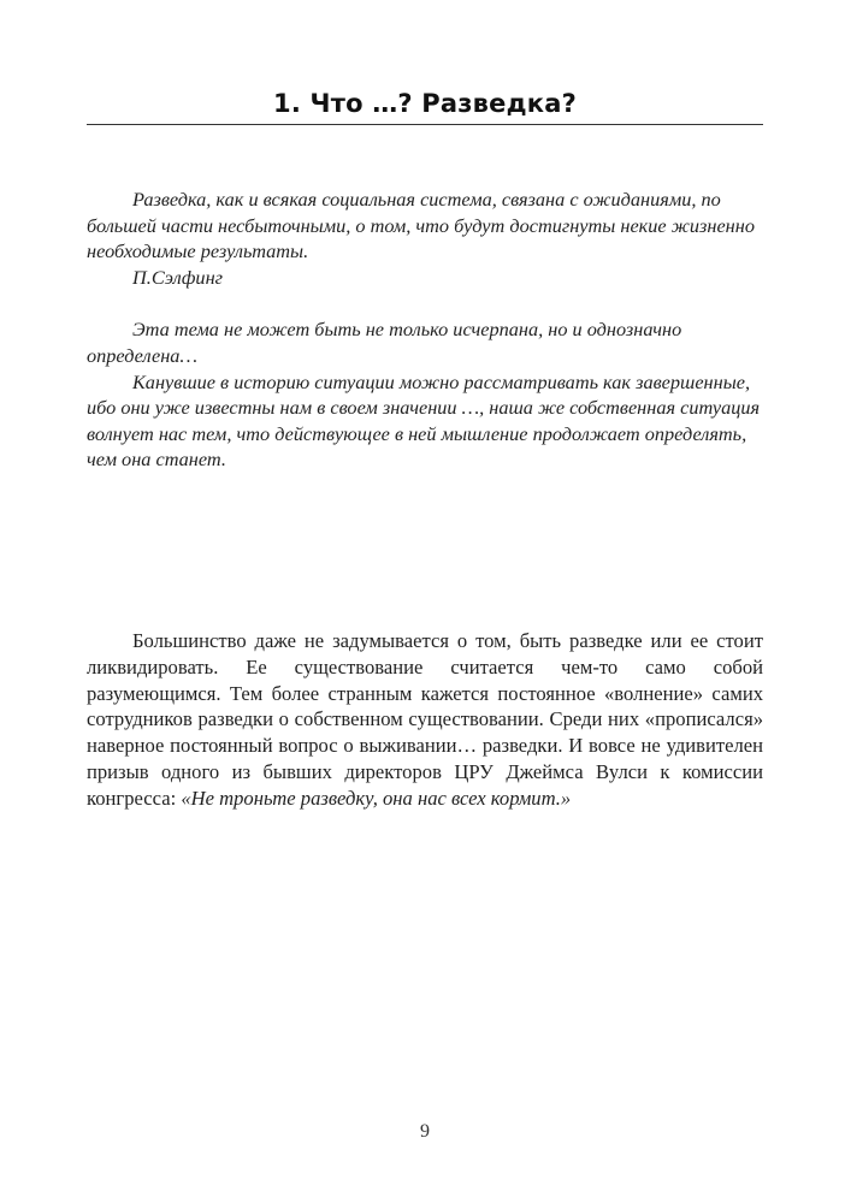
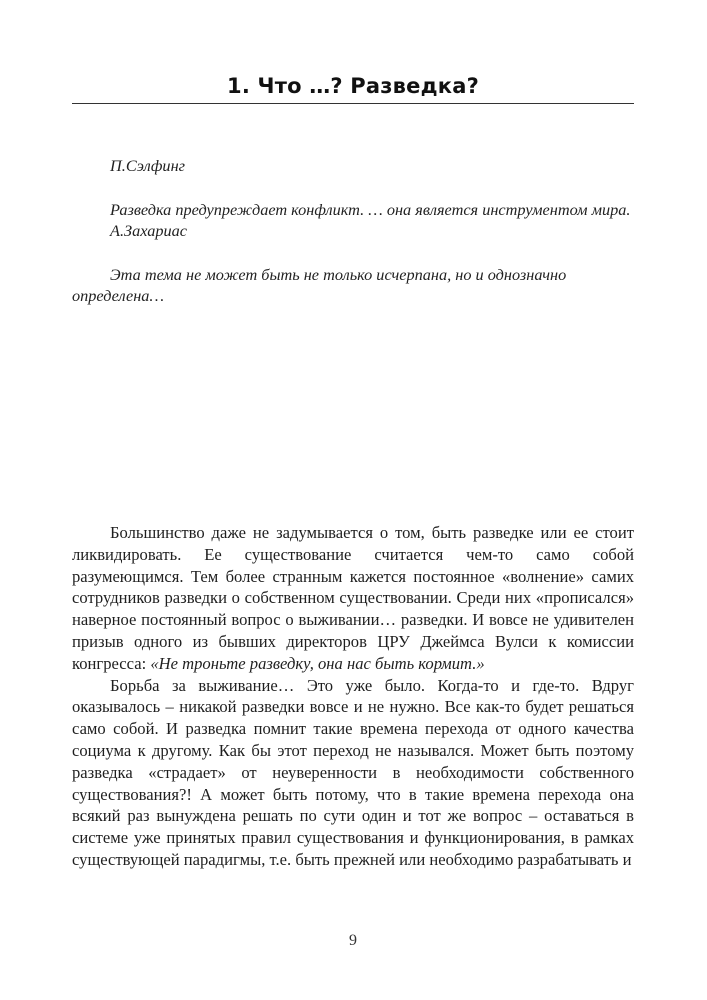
  1. Что …? Разведка?
- Разведка, как и всякая социальная система, связана с ожиданиями, по большей части несбыточными, о том, что будут достигнуты некие жизненно необходимые результаты.
  П.Сэлфинг
+ Разведка предупреждает конфликт. … она является инструментом мира.
+ А.Захариас
  Эта тема не может быть не только исчерпана, но и однозначно определена…
- Канувшие в историю ситуации можно рассматривать как завершенные, ибо они уже известны нам в своем значении …, наша же собственная ситуация волнует нас тем, что действующее в ней мышление продолжает определять, чем она станет.
- Большинство даже не задумывается о том, быть разведке или ее стоит ликвидировать. Ее существование считается чем-то само собой разумеющимся. Тем более странным кажется постоянное «волнение» самих сотрудников разведки о собственном существовании. Среди них «прописался» наверное постоянный вопрос о выживании… разведки. И вовсе не удивителен призыв одного из бывших директоров ЦРУ Джеймса Вулси к комиссии конгресса: «Не троньте разведку, она нас всех кормит.»
+ Большинство даже не задумывается о том, быть разведке или ее стоит ликвидировать. Ее существование считается чем-то само собой разумеющимся. Тем более странным кажется постоянное «волнение» самих сотрудников разведки о собственном существовании. Среди них «прописался» наверное постоянный вопрос о выживании… разведки. И вовсе не удивителен призыв одного из бывших директоров ЦРУ Джеймса Вулси к комиссии конгресса: «Не троньте разведку, она нас быть кормит.»
+ Борьба за выживание… Это уже было. Когда-то и где-то. Вдруг оказывалось – никакой разведки вовсе и не нужно. Все как-то будет решаться само собой. И разведка помнит такие времена перехода от одного качества социума к другому. Как бы этот переход не назывался. Может быть поэтому разведка «страдает» от неуверенности в необходимости собственного существования?! А может быть потому, что в такие времена перехода она всякий раз вынуждена решать по сути один и тот же вопрос – оставаться в системе уже принятых правил существования и функционирования, в рамках существующей парадигмы, т.е. быть прежней или необходимо разрабатывать и
  9
